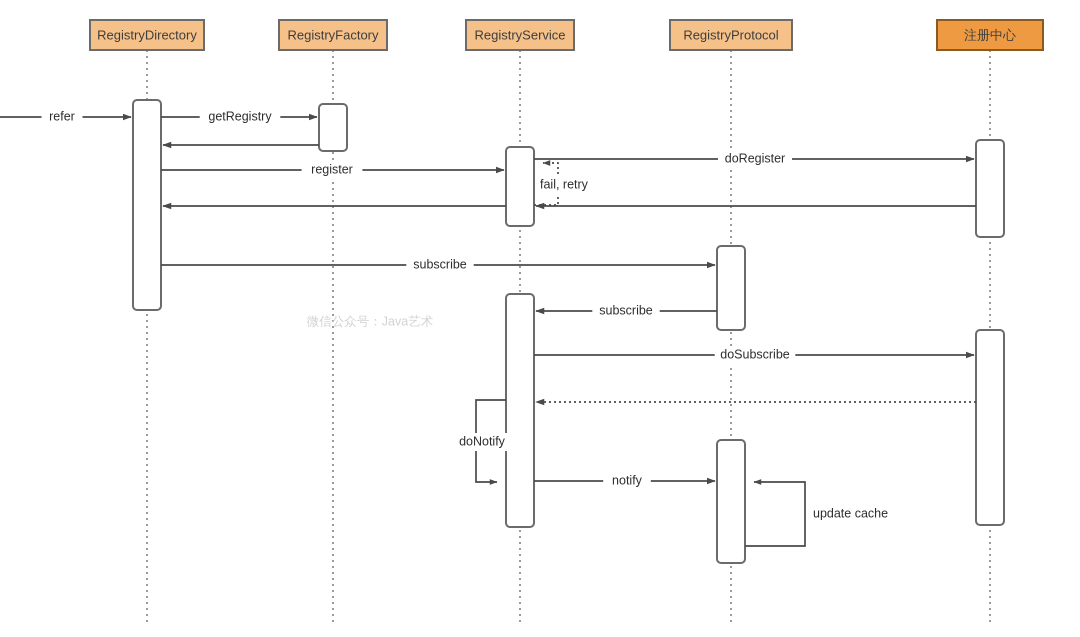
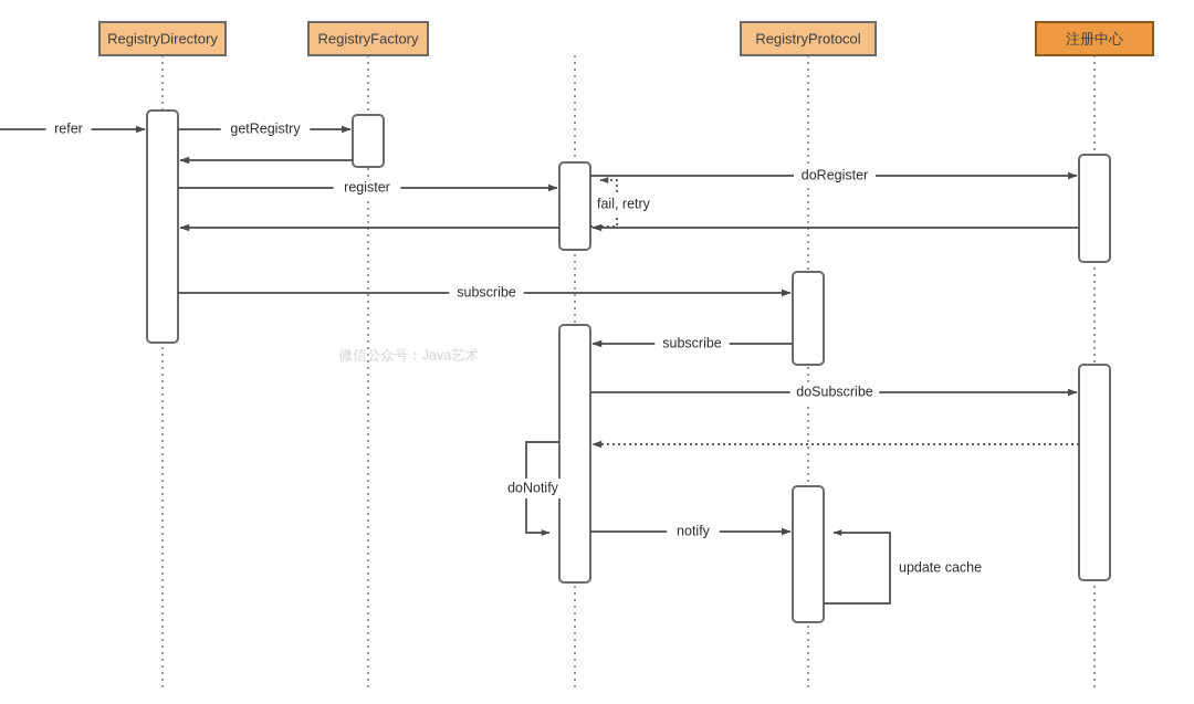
  refer
  getRegistry
  register
  doRegister
  fail, retry
  subscribe
  subscribe
  doSubscribe
  doNotify
  notify
  update cache
  RegistryDirectory
  RegistryFactory
- RegistryService
  RegistryProtocol
  注册中心
  微信公众号：Java艺术
